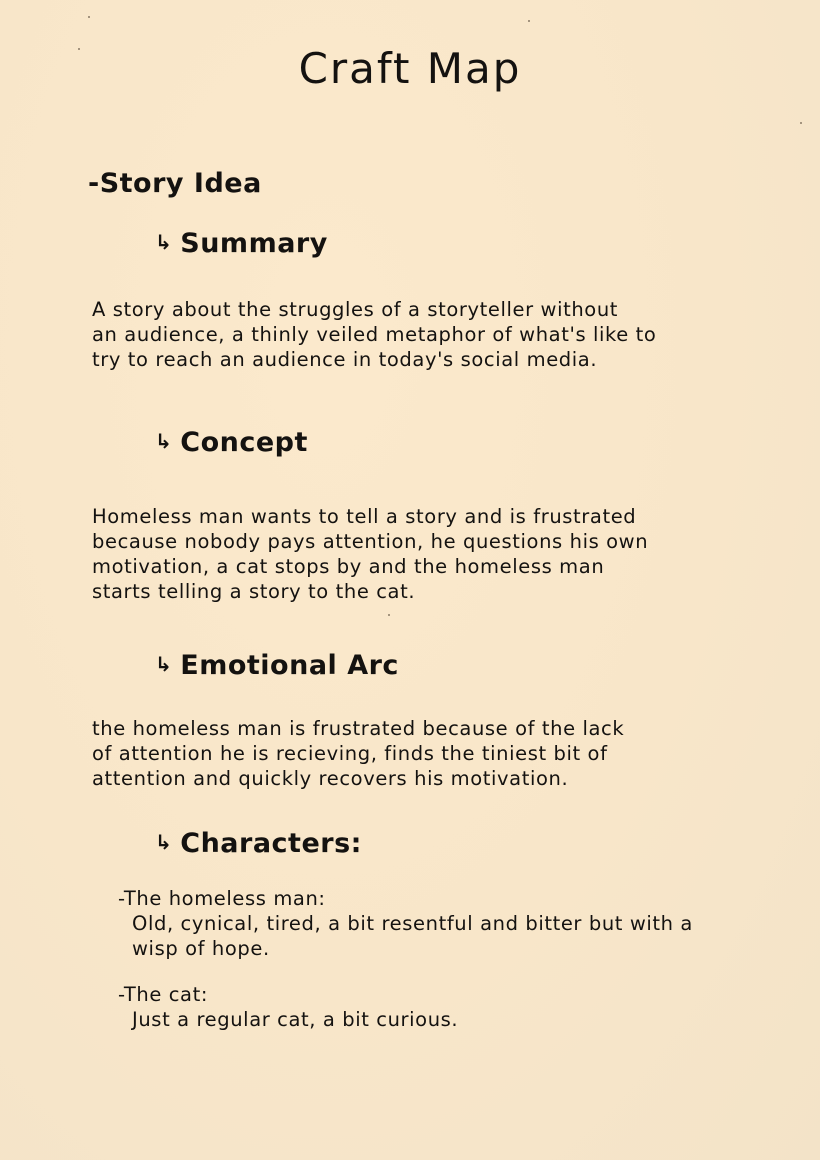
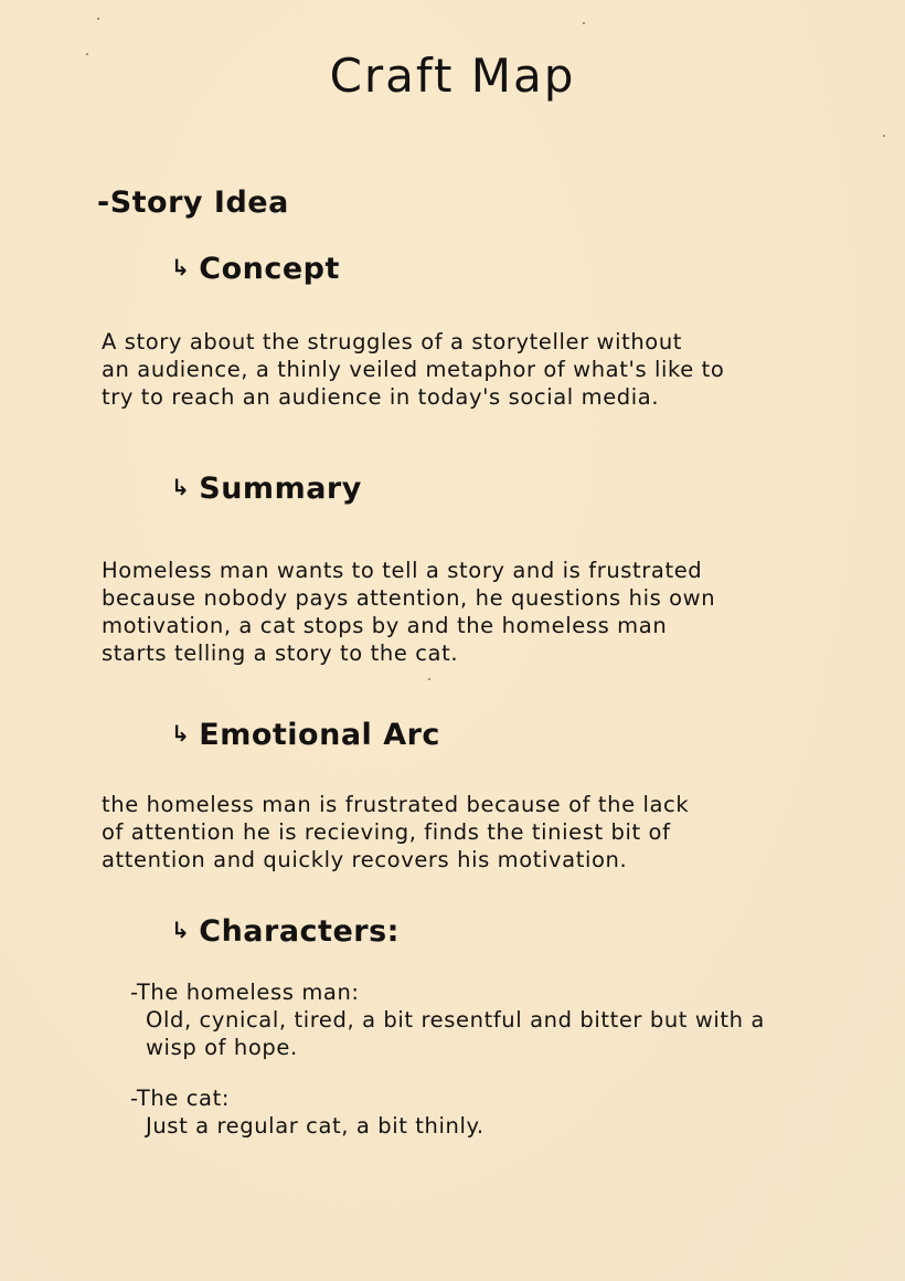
  Craft Map
  -Story Idea
  ↳
- Summary
+ Concept
  A story about the struggles of a storyteller without
  an audience, a thinly veiled metaphor of what's like to
  try to reach an audience in today's social media.
  ↳
- Concept
+ Summary
  Homeless man wants to tell a story and is frustrated
  because nobody pays attention, he questions his own
  motivation, a cat stops by and the homeless man
  starts telling a story to the cat.
  ↳
  Emotional Arc
  the homeless man is frustrated because of the lack
  of attention he is recieving, finds the tiniest bit of
  attention and quickly recovers his motivation.
  ↳
  Characters:
  -The homeless man:
  Old, cynical, tired, a bit resentful and bitter but with a
  wisp of hope.
  -The cat:
- Just a regular cat, a bit curious.
+ Just a regular cat, a bit thinly.
